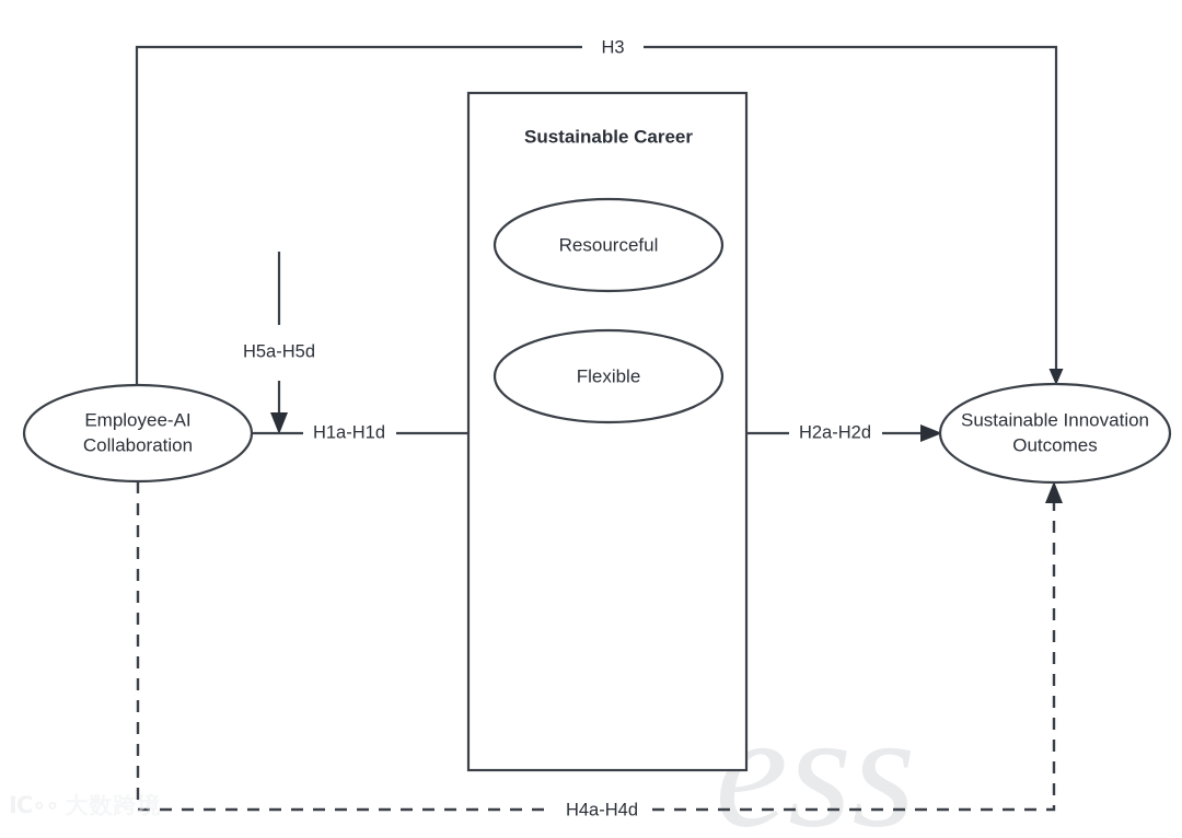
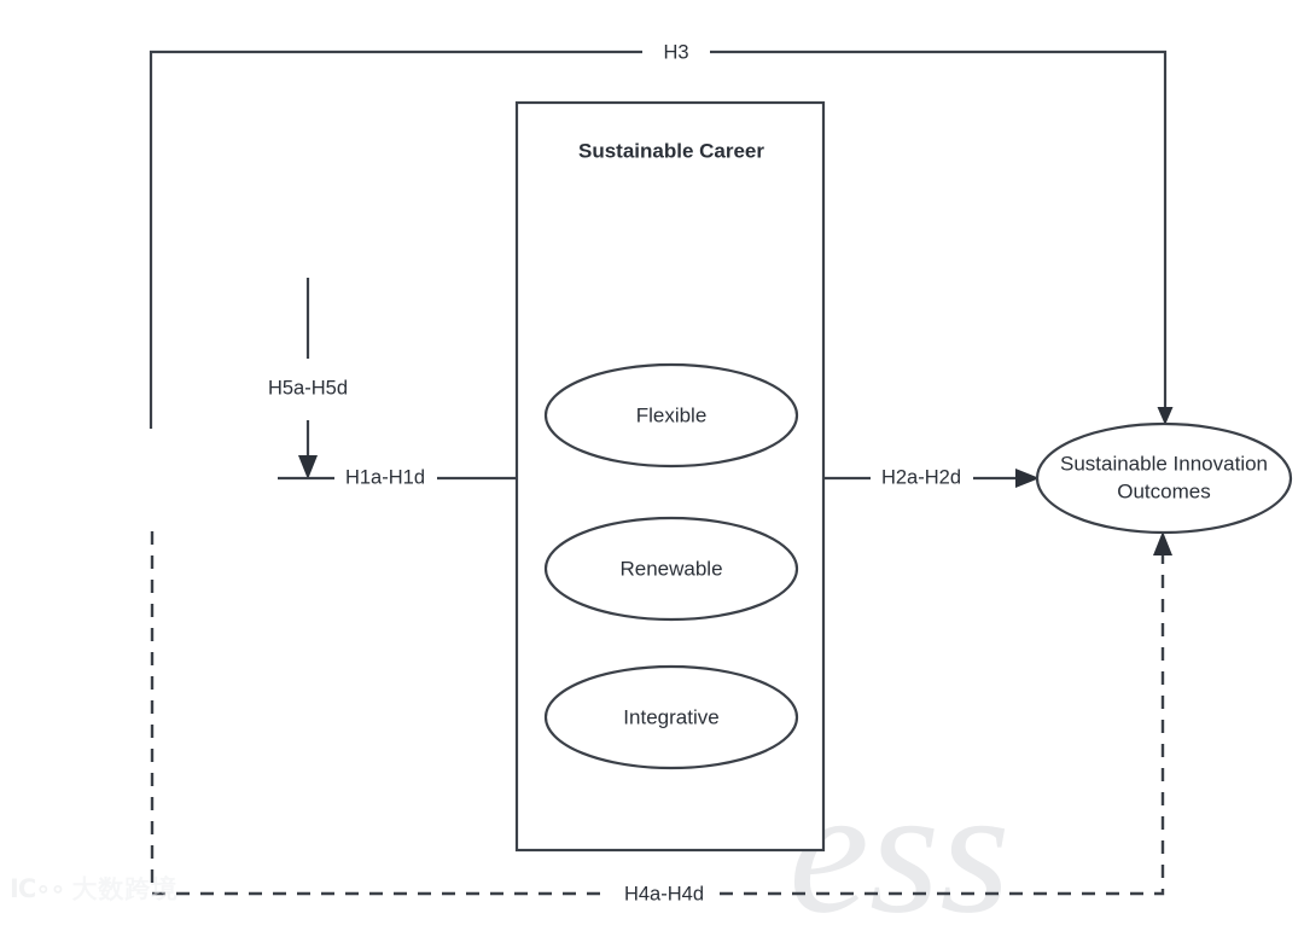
  ess
  H3
  H5a-H5d
  H1a-H1d
  H2a-H2d
  H4a-H4d
- Employee-AI
- Collaboration
  Sustainable Career
- Resourceful
  Flexible
+ Renewable
+ Integrative
  Sustainable Innovation
  Outcomes
  大数跨境
